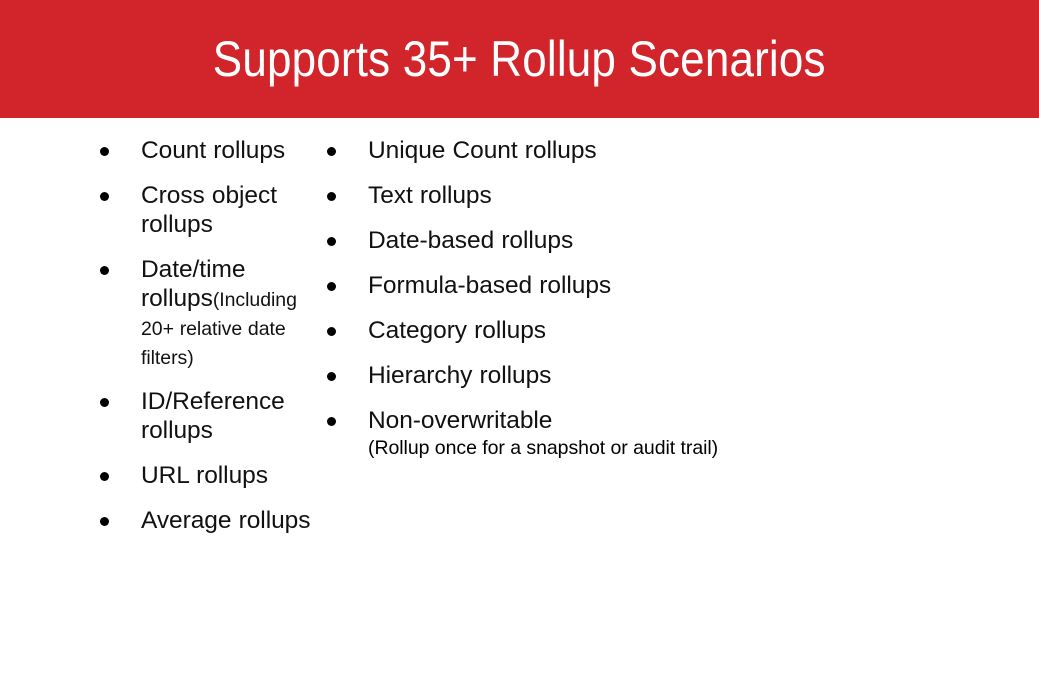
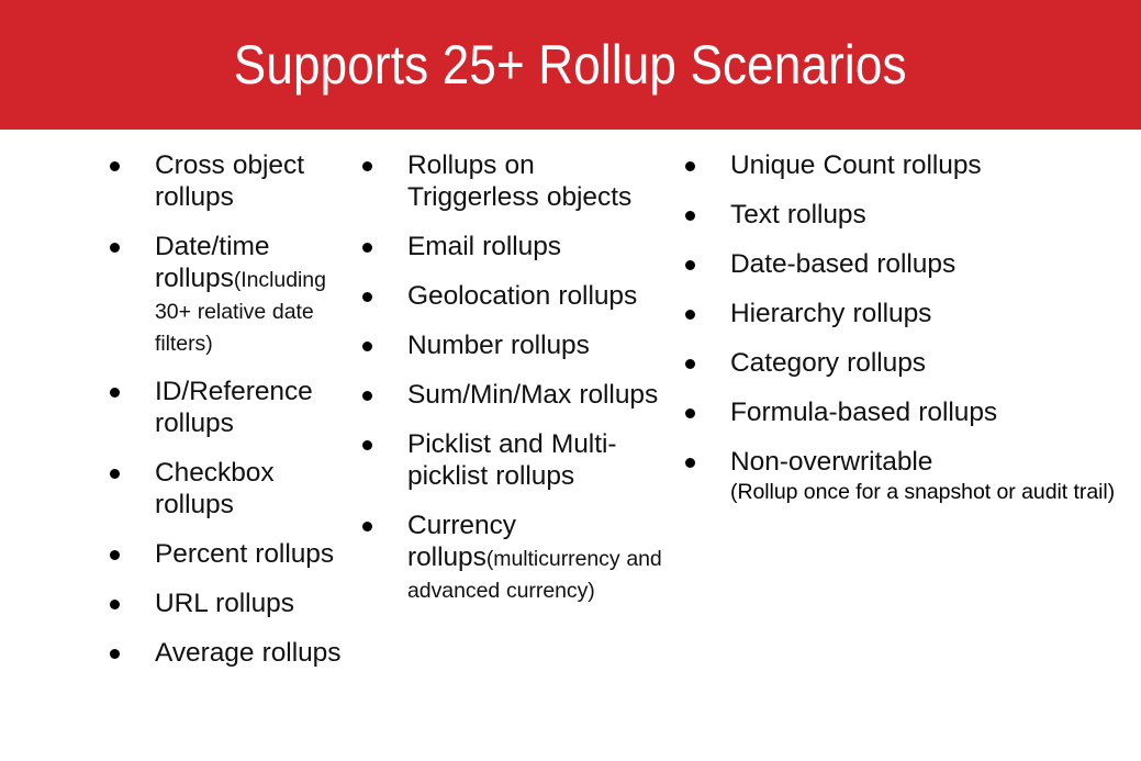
- Supports 35+ Rollup Scenarios
+ Supports 25+ Rollup Scenarios
- Count rollups
  Cross object rollups
- Date/time rollups(Including 20+ relative date filters)
+ Date/time rollups(Including 30+ relative date filters)
  ID/Reference rollups
+ Checkbox rollups
+ Percent rollups
  URL rollups
  Average rollups
+ Rollups on Triggerless objects
+ Email rollups
+ Geolocation rollups
+ Number rollups
+ Sum/Min/Max rollups
+ Picklist and Multi-picklist rollups
+ Currency rollups(multicurrency and advanced currency)
  Unique Count rollups
  Text rollups
  Date-based rollups
- Formula-based rollups
+ Hierarchy rollups
  Category rollups
- Hierarchy rollups
+ Formula-based rollups
  Non-overwritable
  (Rollup once for a snapshot or audit trail)
